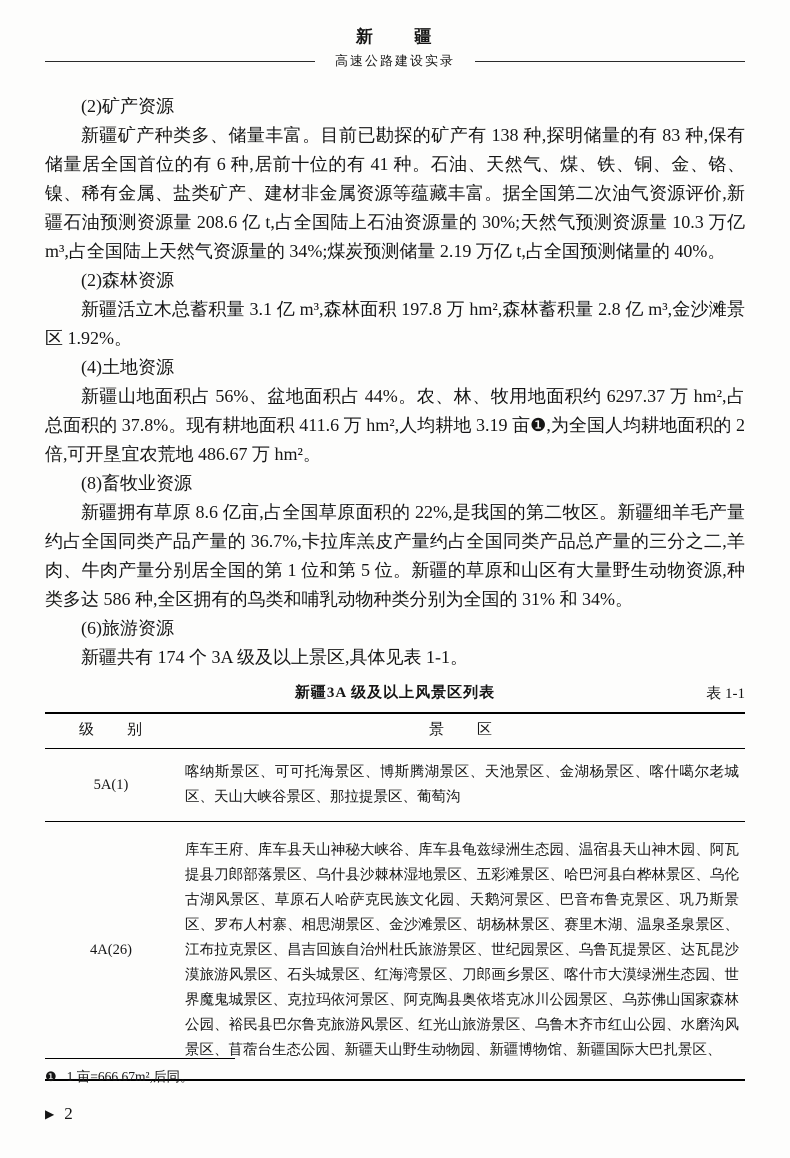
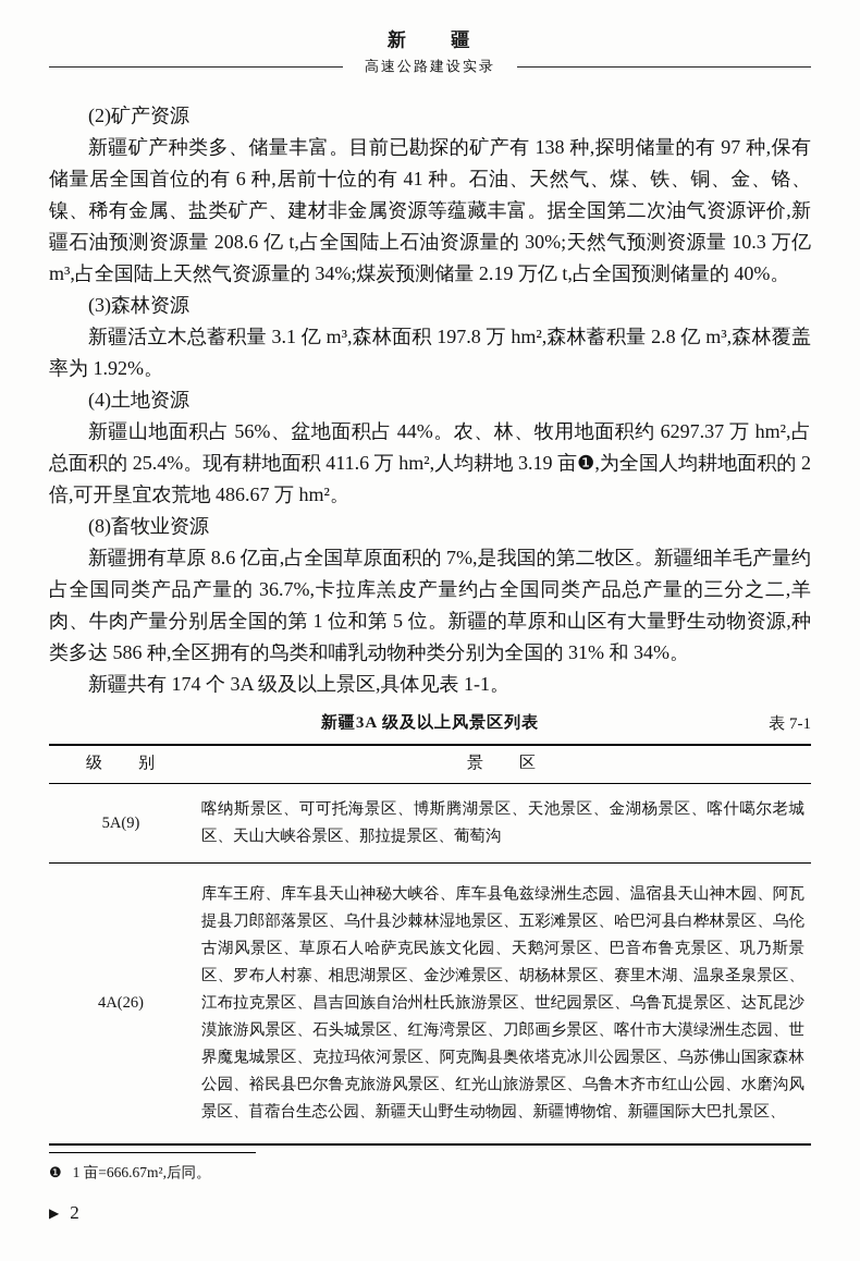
  新 疆
  高速公路建设实录
  (2)矿产资源
- 新疆矿产种类多、储量丰富。目前已勘探的矿产有 138 种,探明储量的有 83 种,保有储量居全国首位的有 6 种,居前十位的有 41 种。石油、天然气、煤、铁、铜、金、铬、镍、稀有金属、盐类矿产、建材非金属资源等蕴藏丰富。据全国第二次油气资源评价,新疆石油预测资源量 208.6 亿 t,占全国陆上石油资源量的 30%;天然气预测资源量 10.3 万亿 m³,占全国陆上天然气资源量的 34%;煤炭预测储量 2.19 万亿 t,占全国预测储量的 40%。
+ 新疆矿产种类多、储量丰富。目前已勘探的矿产有 138 种,探明储量的有 97 种,保有储量居全国首位的有 6 种,居前十位的有 41 种。石油、天然气、煤、铁、铜、金、铬、镍、稀有金属、盐类矿产、建材非金属资源等蕴藏丰富。据全国第二次油气资源评价,新疆石油预测资源量 208.6 亿 t,占全国陆上石油资源量的 30%;天然气预测资源量 10.3 万亿 m³,占全国陆上天然气资源量的 34%;煤炭预测储量 2.19 万亿 t,占全国预测储量的 40%。
- (2)森林资源
+ (3)森林资源
- 新疆活立木总蓄积量 3.1 亿 m³,森林面积 197.8 万 hm²,森林蓄积量 2.8 亿 m³,金沙滩景区 1.92%。
+ 新疆活立木总蓄积量 3.1 亿 m³,森林面积 197.8 万 hm²,森林蓄积量 2.8 亿 m³,森林覆盖率为 1.92%。
  (4)土地资源
- 新疆山地面积占 56%、盆地面积占 44%。农、林、牧用地面积约 6297.37 万 hm²,占总面积的 37.8%。现有耕地面积 411.6 万 hm²,人均耕地 3.19 亩❶,为全国人均耕地面积的 2 倍,可开垦宜农荒地 486.67 万 hm²。
+ 新疆山地面积占 56%、盆地面积占 44%。农、林、牧用地面积约 6297.37 万 hm²,占总面积的 25.4%。现有耕地面积 411.6 万 hm²,人均耕地 3.19 亩❶,为全国人均耕地面积的 2 倍,可开垦宜农荒地 486.67 万 hm²。
  (8)畜牧业资源
- 新疆拥有草原 8.6 亿亩,占全国草原面积的 22%,是我国的第二牧区。新疆细羊毛产量约占全国同类产品产量的 36.7%,卡拉库羔皮产量约占全国同类产品总产量的三分之二,羊肉、牛肉产量分别居全国的第 1 位和第 5 位。新疆的草原和山区有大量野生动物资源,种类多达 586 种,全区拥有的鸟类和哺乳动物种类分别为全国的 31% 和 34%。
+ 新疆拥有草原 8.6 亿亩,占全国草原面积的 7%,是我国的第二牧区。新疆细羊毛产量约占全国同类产品产量的 36.7%,卡拉库羔皮产量约占全国同类产品总产量的三分之二,羊肉、牛肉产量分别居全国的第 1 位和第 5 位。新疆的草原和山区有大量野生动物资源,种类多达 586 种,全区拥有的鸟类和哺乳动物种类分别为全国的 31% 和 34%。
- (6)旅游资源
  新疆共有 174 个 3A 级及以上景区,具体见表 1-1。
  新疆3A 级及以上风景区列表
- 表 1-1
+ 表 7-1
  级 别	景 区
- 5A(1)	喀纳斯景区、可可托海景区、博斯腾湖景区、天池景区、金湖杨景区、喀什噶尔老城区、天山大峡谷景区、那拉提景区、葡萄沟
+ 5A(9)	喀纳斯景区、可可托海景区、博斯腾湖景区、天池景区、金湖杨景区、喀什噶尔老城区、天山大峡谷景区、那拉提景区、葡萄沟
  4A(26)	库车王府、库车县天山神秘大峡谷、库车县龟兹绿洲生态园、温宿县天山神木园、阿瓦提县刀郎部落景区、乌什县沙棘林湿地景区、五彩滩景区、哈巴河县白桦林景区、乌伦古湖风景区、草原石人哈萨克民族文化园、天鹅河景区、巴音布鲁克景区、巩乃斯景区、罗布人村寨、相思湖景区、金沙滩景区、胡杨林景区、赛里木湖、温泉圣泉景区、江布拉克景区、昌吉回族自治州杜氏旅游景区、世纪园景区、乌鲁瓦提景区、达瓦昆沙漠旅游风景区、石头城景区、红海湾景区、刀郎画乡景区、喀什市大漠绿洲生态园、世界魔鬼城景区、克拉玛依河景区、阿克陶县奥依塔克冰川公园景区、乌苏佛山国家森林公园、裕民县巴尔鲁克旅游风景区、红光山旅游景区、乌鲁木齐市红山公园、水磨沟风景区、苜蓿台生态公园、新疆天山野生动物园、新疆博物馆、新疆国际大巴扎景区、
  ❶
  1 亩=666.67m²,后同。
  ▶
  2
